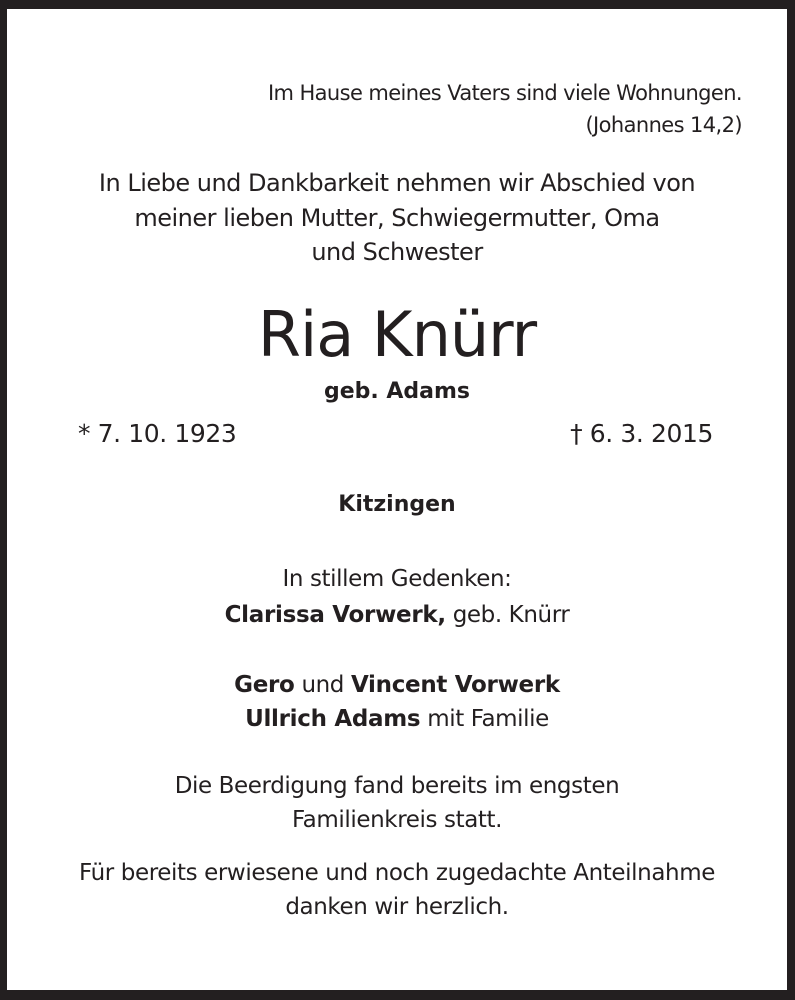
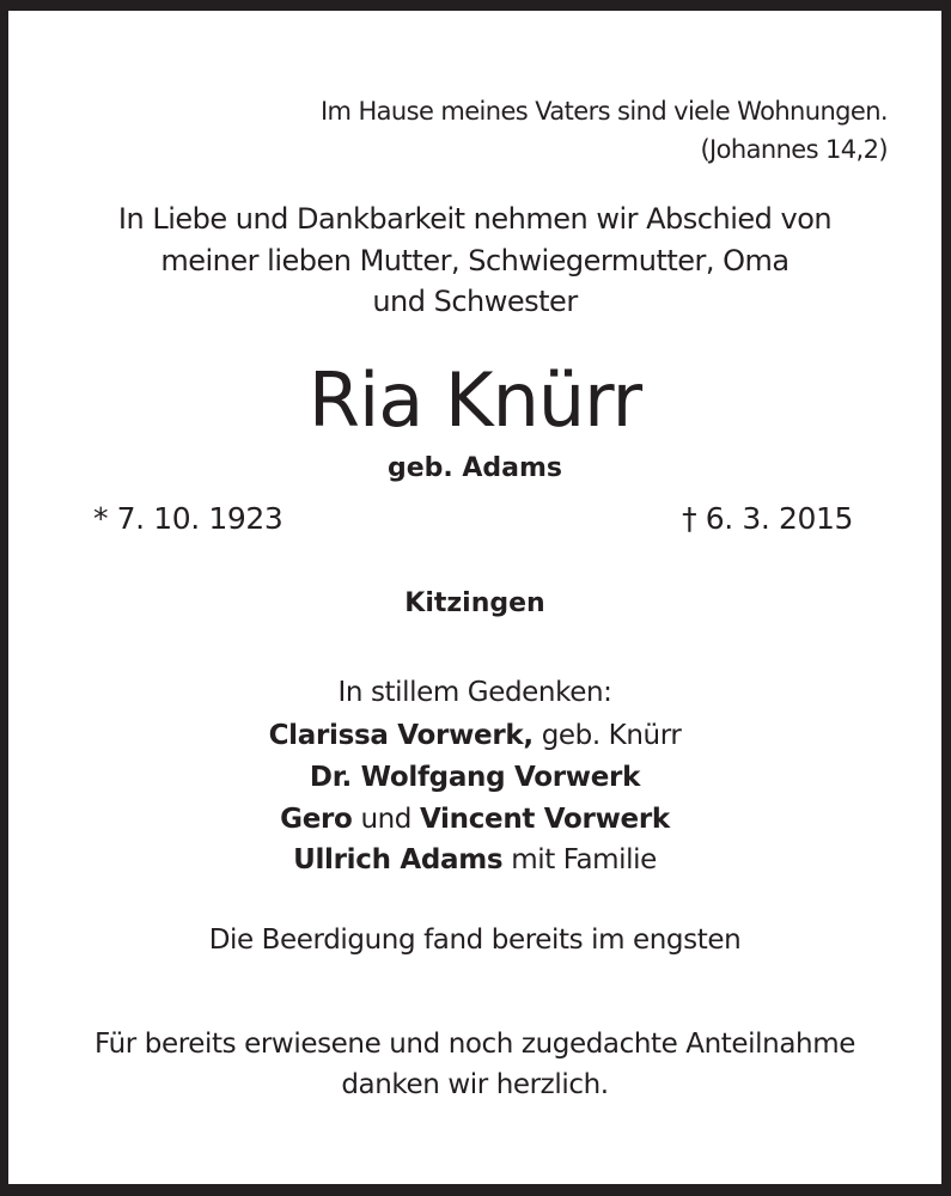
  Im Hause meines Vaters sind viele Wohnungen.
  (Johannes 14,2)
  In Liebe und Dankbarkeit nehmen wir Abschied von
  meiner lieben Mutter, Schwiegermutter, Oma
  und Schwester
  Ria Knürr
  geb. Adams
  * 7. 10. 1923
  † 6. 3. 2015
  Kitzingen
  In stillem Gedenken:
  Clarissa Vorwerk, geb. Knürr
+ Dr. Wolfgang Vorwerk
  Gero und Vincent Vorwerk
  Ullrich Adams mit Familie
  Die Beerdigung fand bereits im engsten
- Familienkreis statt.
  Für bereits erwiesene und noch zugedachte Anteilnahme
  danken wir herzlich.
